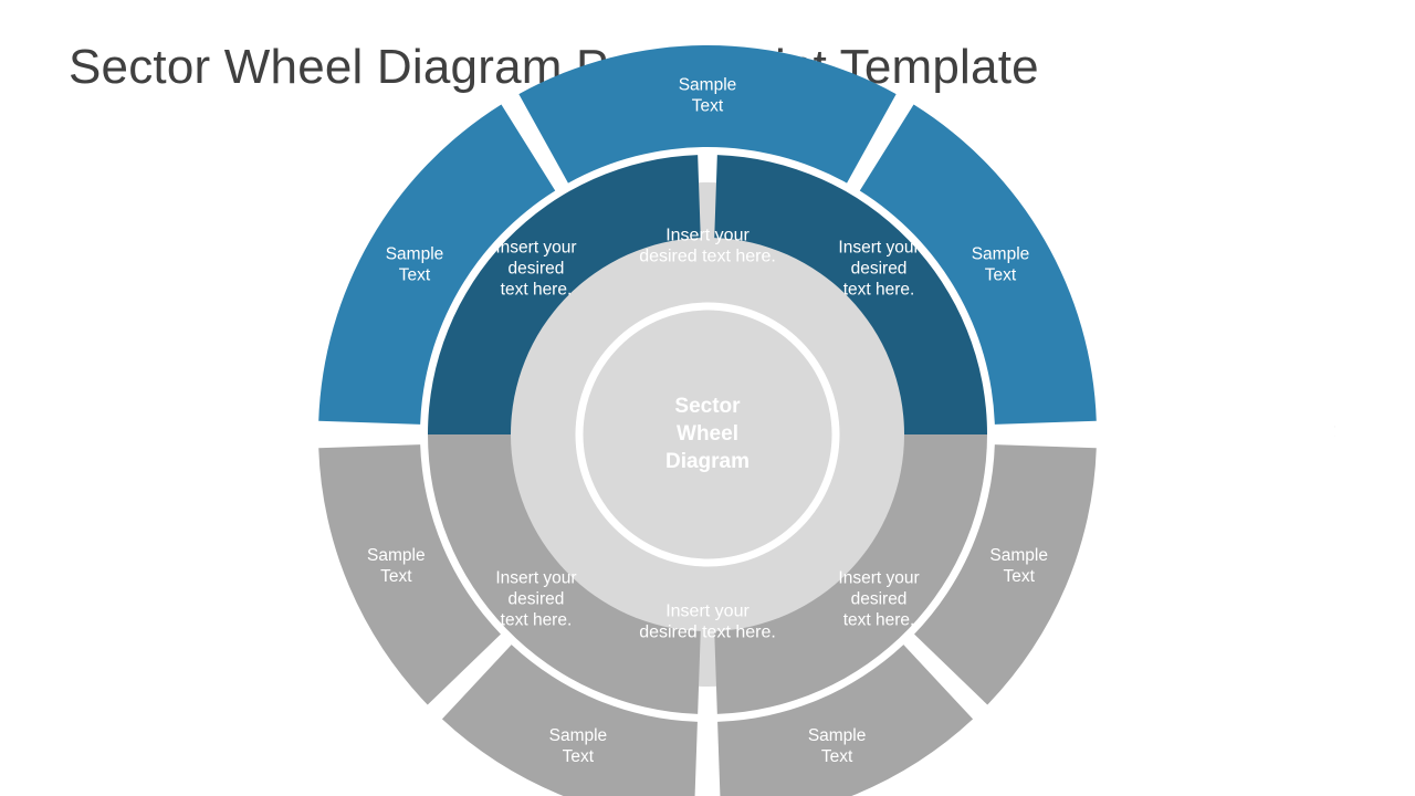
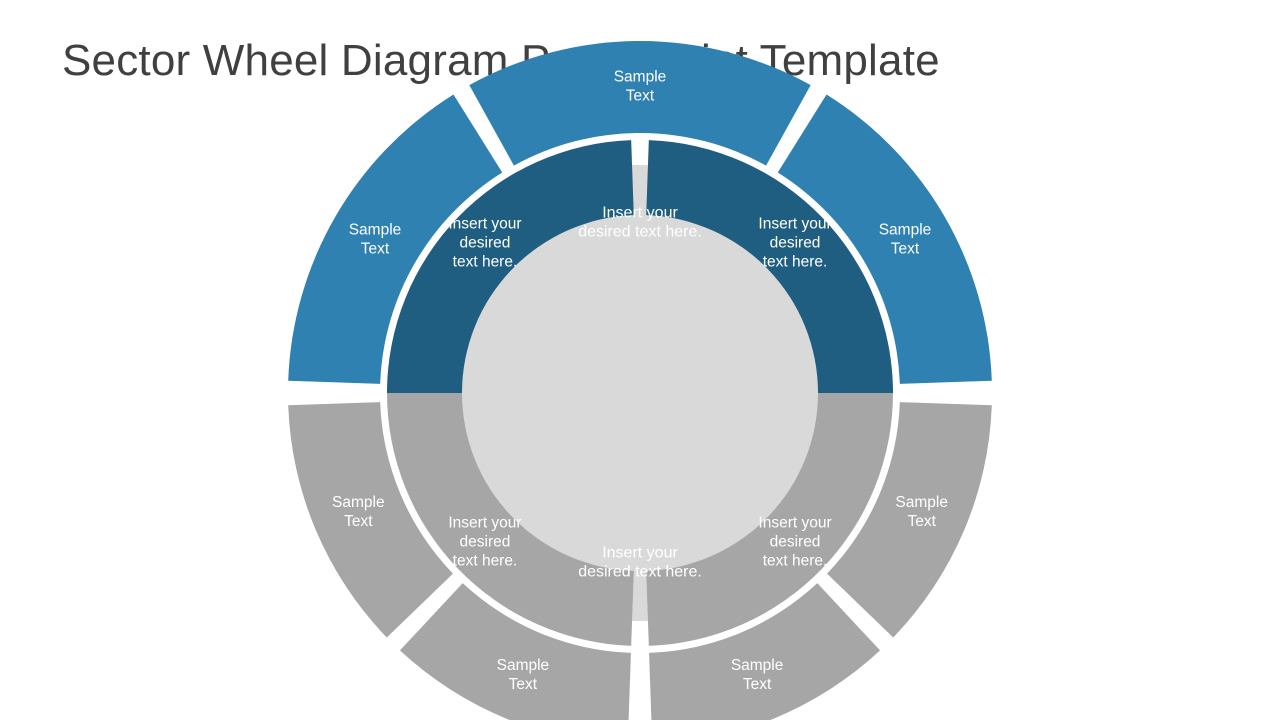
  Sector Wheel Diagram Template
- Sector Wheel Diagram
  Insert your desired text here.
  Insert your desired text here.
  Sample Text
  Sample Text
  Sample Text
  Insert your desired text here.
  Insert your desired text here.
  Sample Text
  Sample Text
  Sample Text
  Sample Text
  Insert your desired text here.
  Insert your desired text here.
